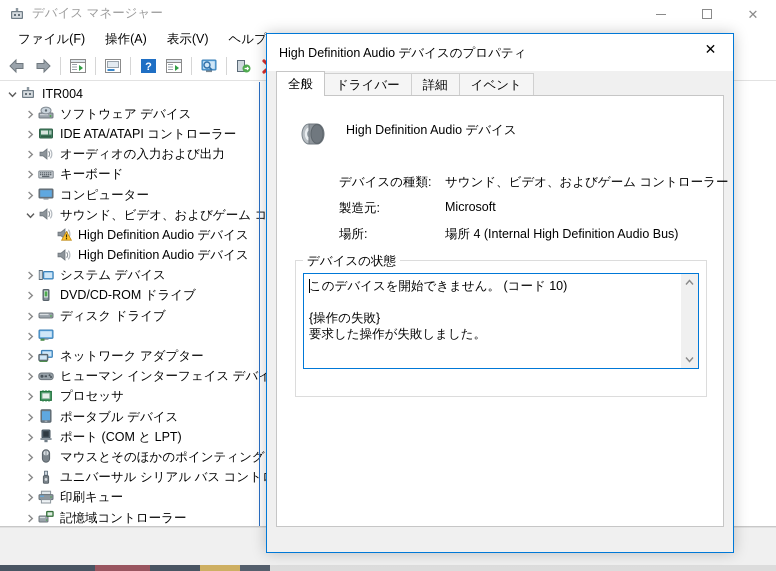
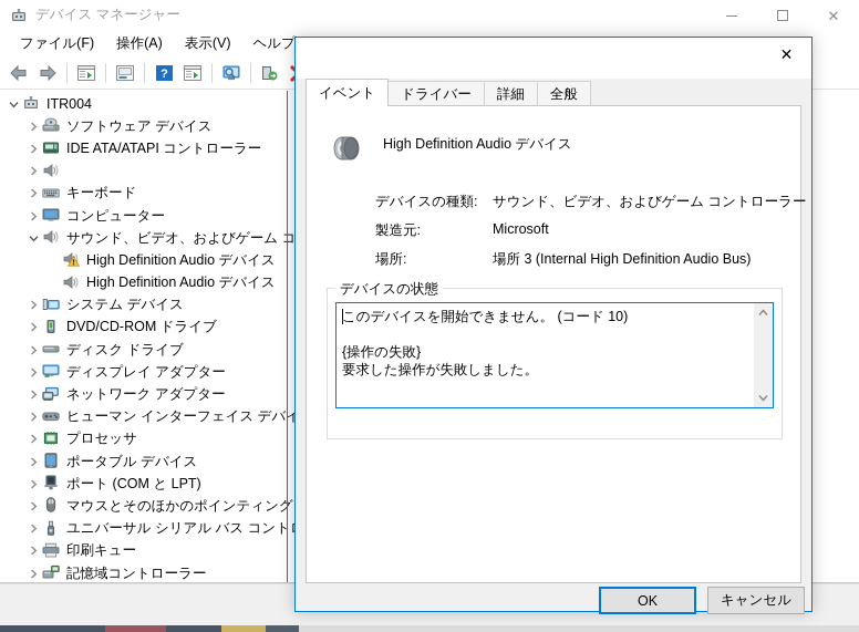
  デバイス マネージャー
  ✕
  ファイル(F)
  操作(A)
  表示(V)
  ?
  ITR004
  ソフトウェア デバイス
  IDE ATA/ATAPI コントローラー
- オーディオの入力および出力
  キーボード
  コンピューター
  サウンド、ビデオ、およびゲーム コ
  High Definition Audio デバイス
  High Definition Audio デバイス
  システム デバイス
  DVD/CD-ROM ドライブ
  ディスク ドライブ
+ ディスプレイ アダプター
  ネットワーク アダプター
  ヒューマン インターフェイス デバイ
  プロセッサ
  ポータブル デバイス
  ポート (COM と LPT)
  マウスとそのほかのポインティン
  ユニバーサル シリアル バス コント
  印刷キュー
  記憶域コントローラー
- High Definition Audio デバイスのプロパティ
  ✕
- 全般
+ イベント
  ドライバー
  詳細
- イベント
+ 全般
  High Definition Audio デバイス
  デバイスの種類:
  サウンド、ビデオ、およびゲーム コントローラー
  製造元:
  Microsoft
  場所:
- 場所 4 (Internal High Definition Audio Bus)
+ 場所 3 (Internal High Definition Audio Bus)
  デバイスの状態
  このデバイスを開始できません。 (コード 10)
  {操作の失敗}
  要求した操作が失敗しました。
+ OK
+ キャンセル
